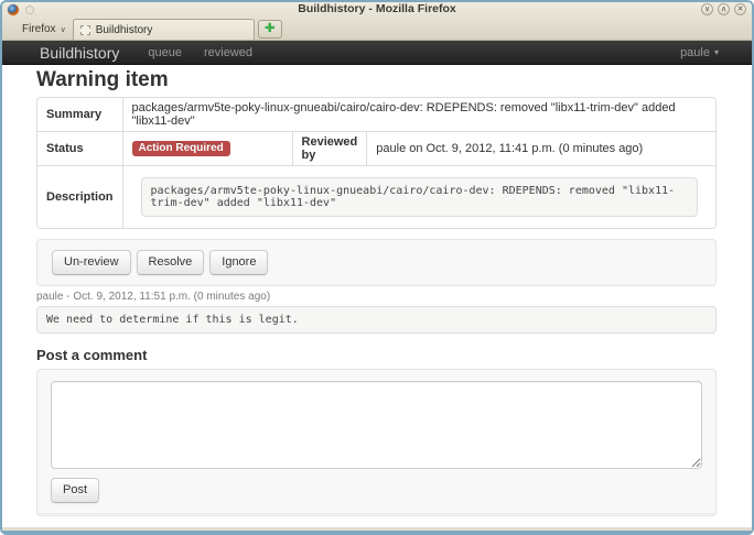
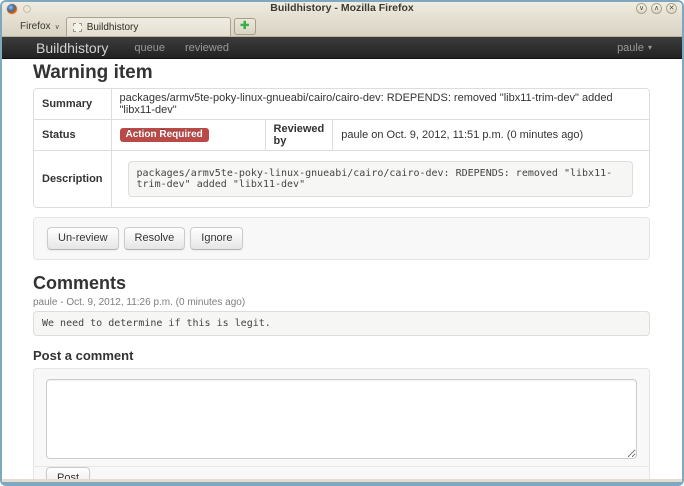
  Buildhistory - Mozilla Firefox
  Firefox
  Buildhistory
  ✚
  Buildhistory
  queue
  reviewed
  paule
  ▾
  Warning item
  Summary	packages/armv5te-poky-linux-gnueabi/cairo/cairo-dev: RDEPENDS: removed "libx11-trim-dev" added "libx11-dev"
- Status	Action Required	Reviewed by	paule on Oct. 9, 2012, 11:41 p.m. (0 minutes ago)
+ Status	Action Required	Reviewed by	paule on Oct. 9, 2012, 11:51 p.m. (0 minutes ago)
  Description	packages/armv5te-poky-linux-gnueabi/cairo/cairo-dev: RDEPENDS: removed "libx11-trim-dev" added "libx11-dev"
  Un-review
  Resolve
  Ignore
+ Comments
- paule - Oct. 9, 2012, 11:51 p.m. (0 minutes ago)
+ paule - Oct. 9, 2012, 11:26 p.m. (0 minutes ago)
  We need to determine if this is legit.
  Post a comment
  Post
